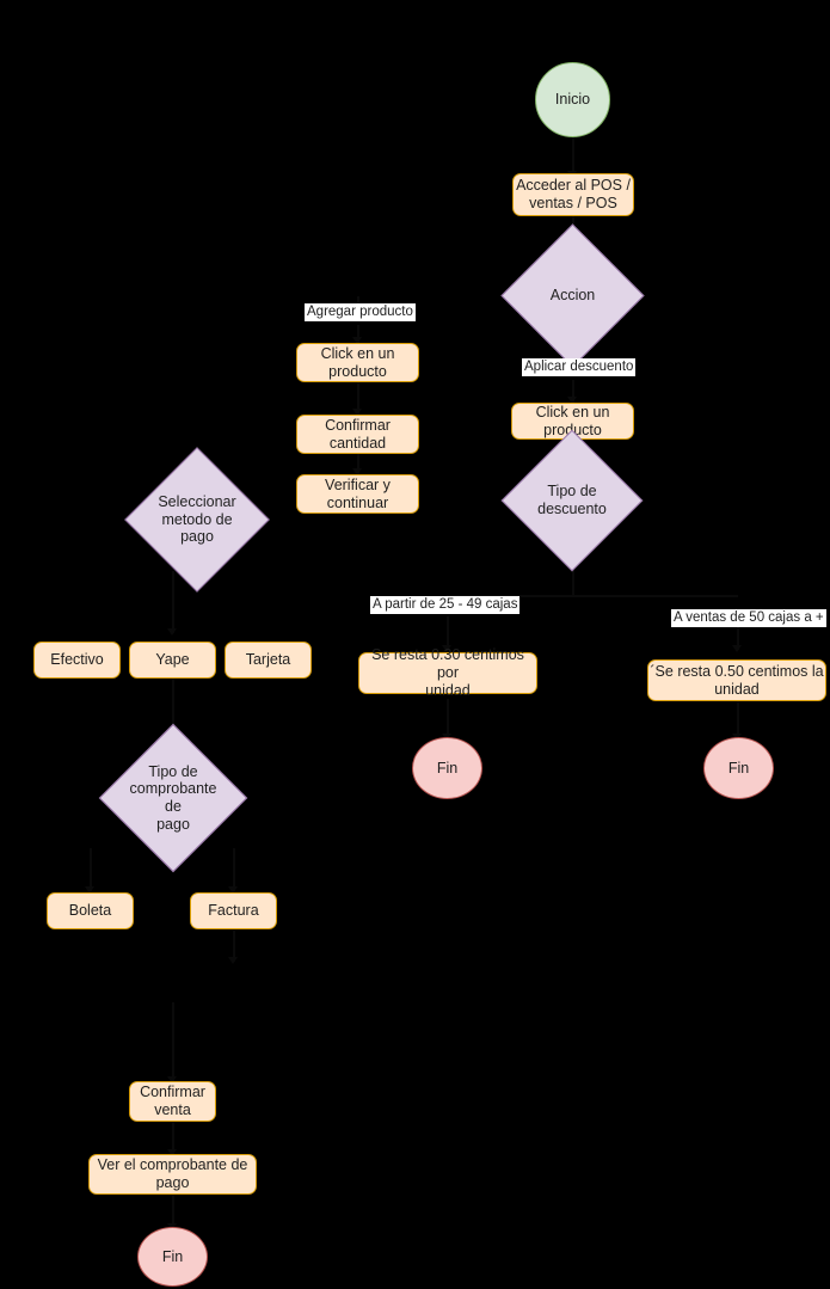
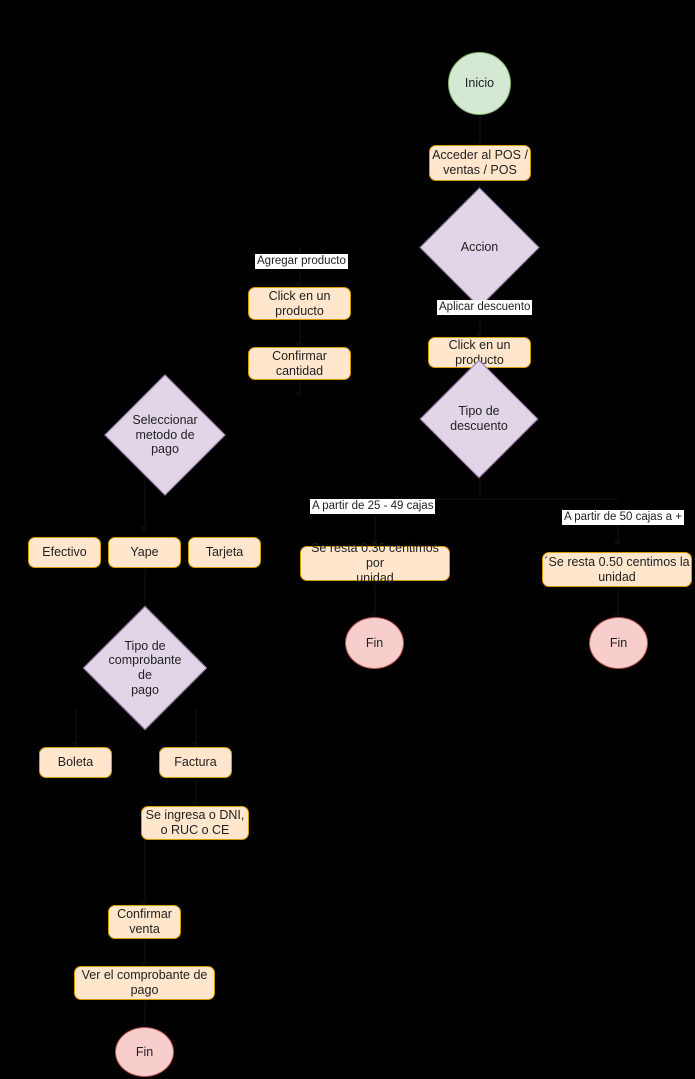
  Inicio
  Acceder al POS /
  ventas / POS
  Accion
  Agregar producto
  Aplicar descuento
  Click en un
  producto
  Confirmar
  cantidad
- Verificar y
- continuar
  Seleccionar
  metodo de pago
  Click en un
  producto
  Tipo de
  descuento
  A partir de 25 - 49 cajas
- A ventas de 50 cajas a +
+ A partir de 50 cajas a +
  Efectivo
  Yape
  Tarjeta
  Se resta 0.30 centimos por
  unidad
  ´Se resta 0.50 centimos la
  unidad
  Tipo de
  comprobante de
  pago
  Fin
  Fin
  Boleta
  Factura
+ Se ingresa o DNI,
+ o RUC o CE
  Confirmar
  venta
  Ver el comprobante de
  pago
  Fin
